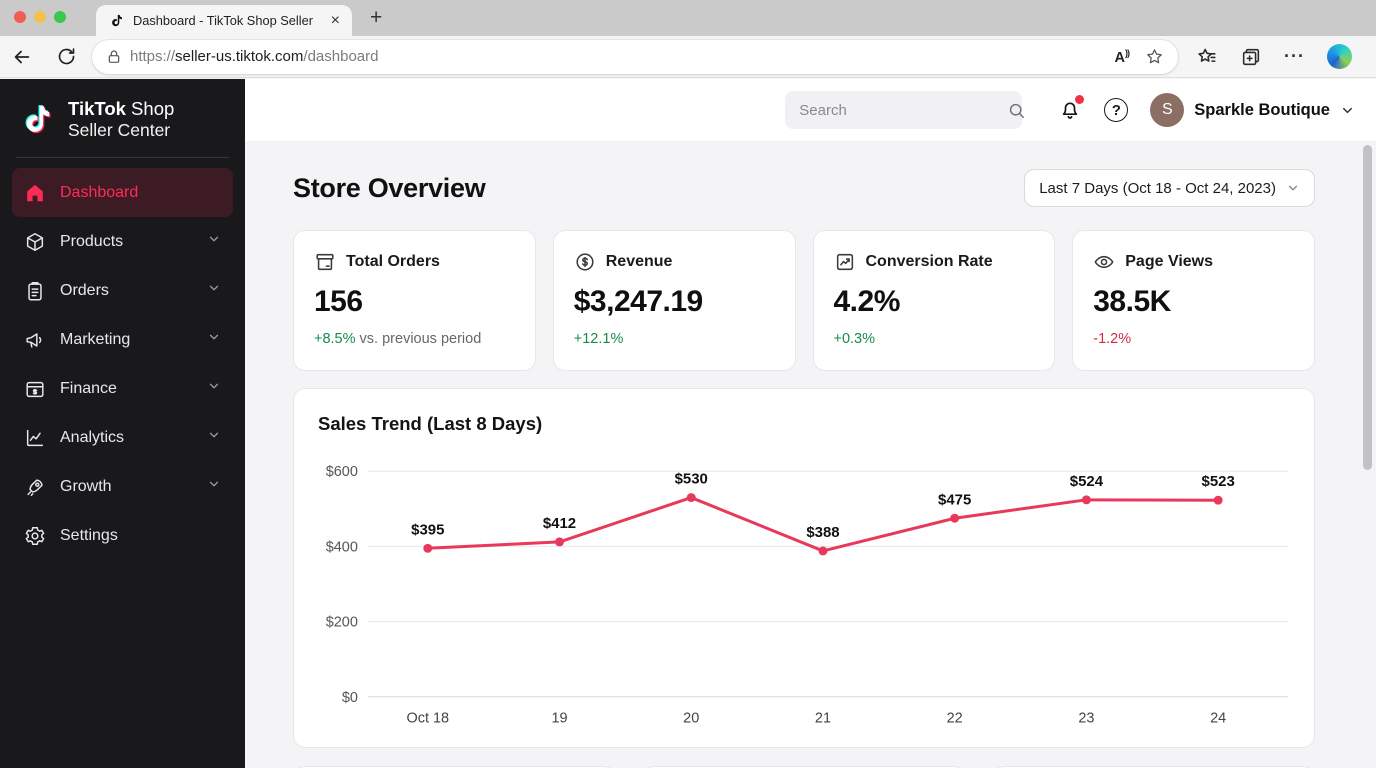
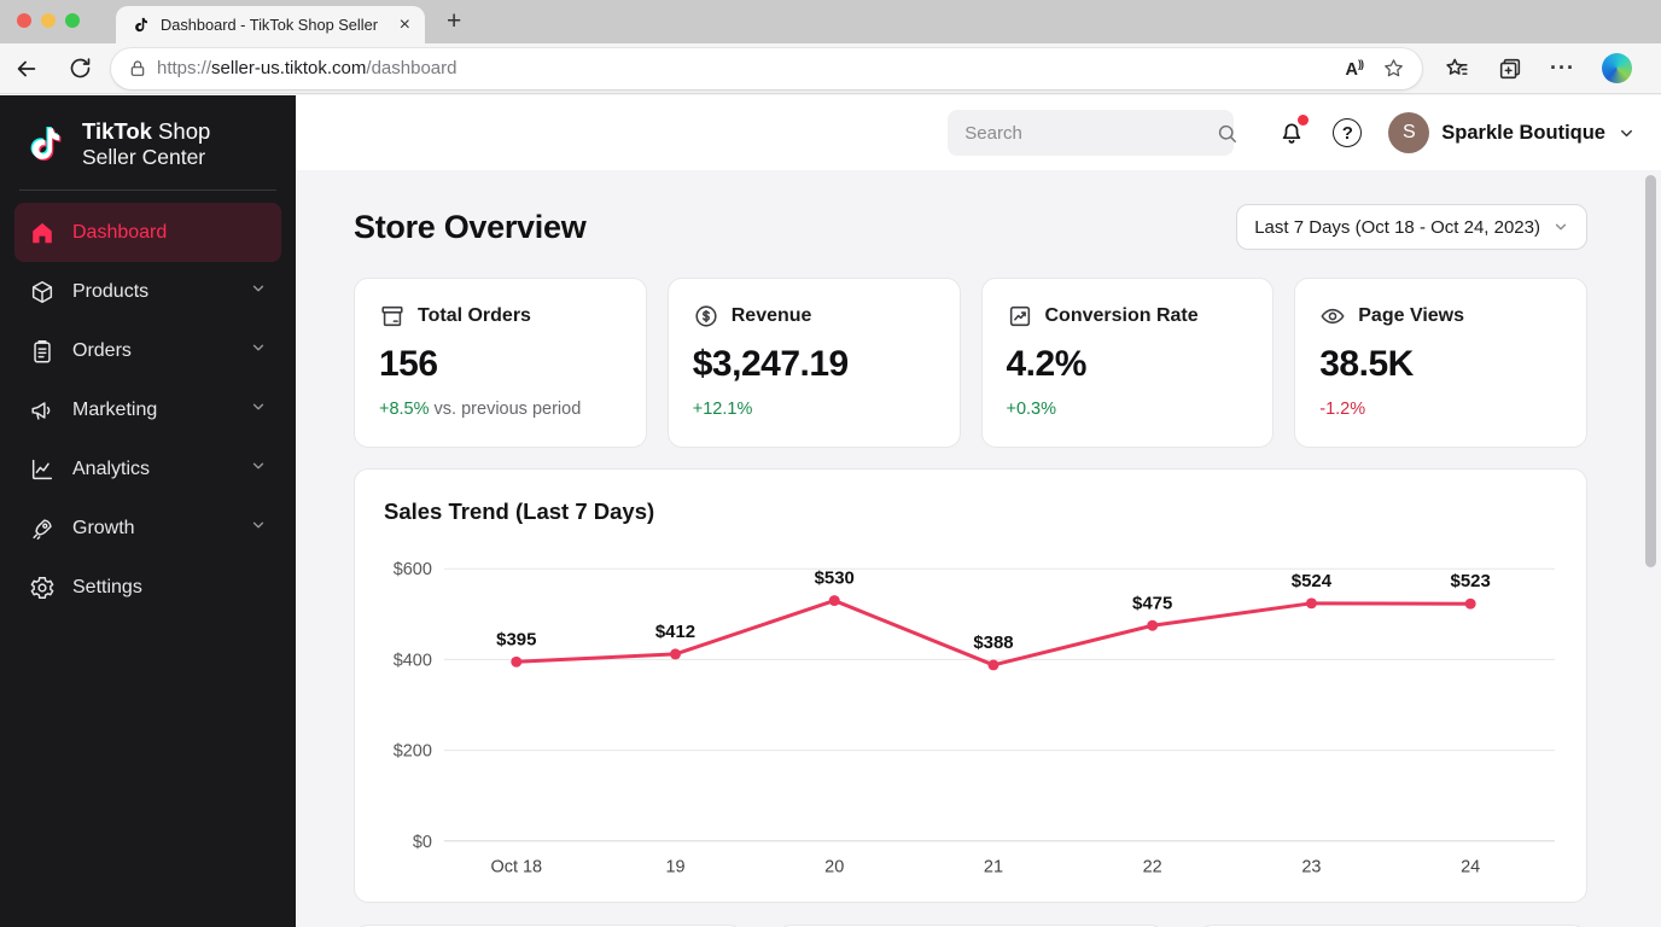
  Dashboard - TikTok Shop Seller
  ×
  +
  https://seller-us.tiktok.com/dashboard
  A))
  ···
  TikTok Shop
  Seller Center
  Dashboard
  Products
  Orders
  Marketing
- Finance
  Analytics
  Growth
  Settings
  Search
  ?
  S
  Sparkle Boutique
  Store Overview
  Last 7 Days (Oct 18 - Oct 24, 2023)
  Total Orders
  156
  +8.5% vs. previous period
  Revenue
  $3,247.19
  +12.1%
  Conversion Rate
  4.2%
  +0.3%
  Page Views
  38.5K
  -1.2%
- Sales Trend (Last 8 Days)
+ Sales Trend (Last 7 Days)
  $0
  $200
  $400
  $600
  Oct 18
  19
  20
  21
  22
  23
  24
  $395
  $412
  $530
  $388
  $475
  $524
  $523
